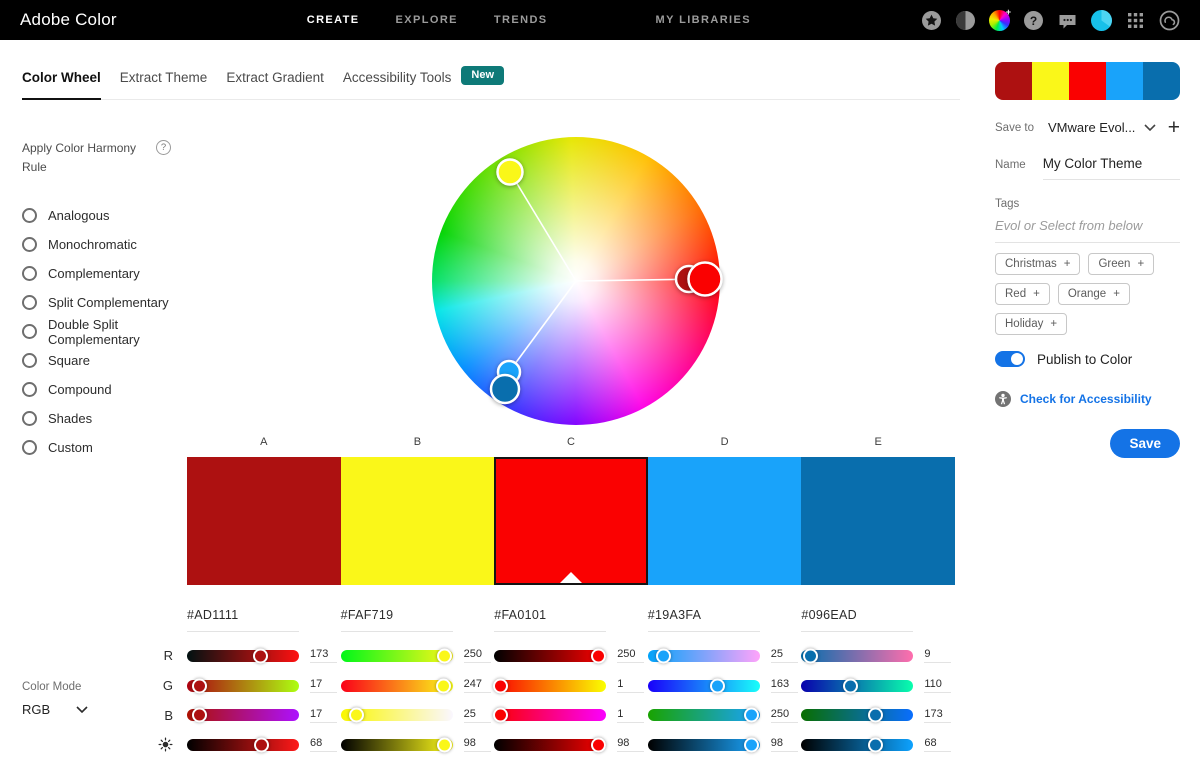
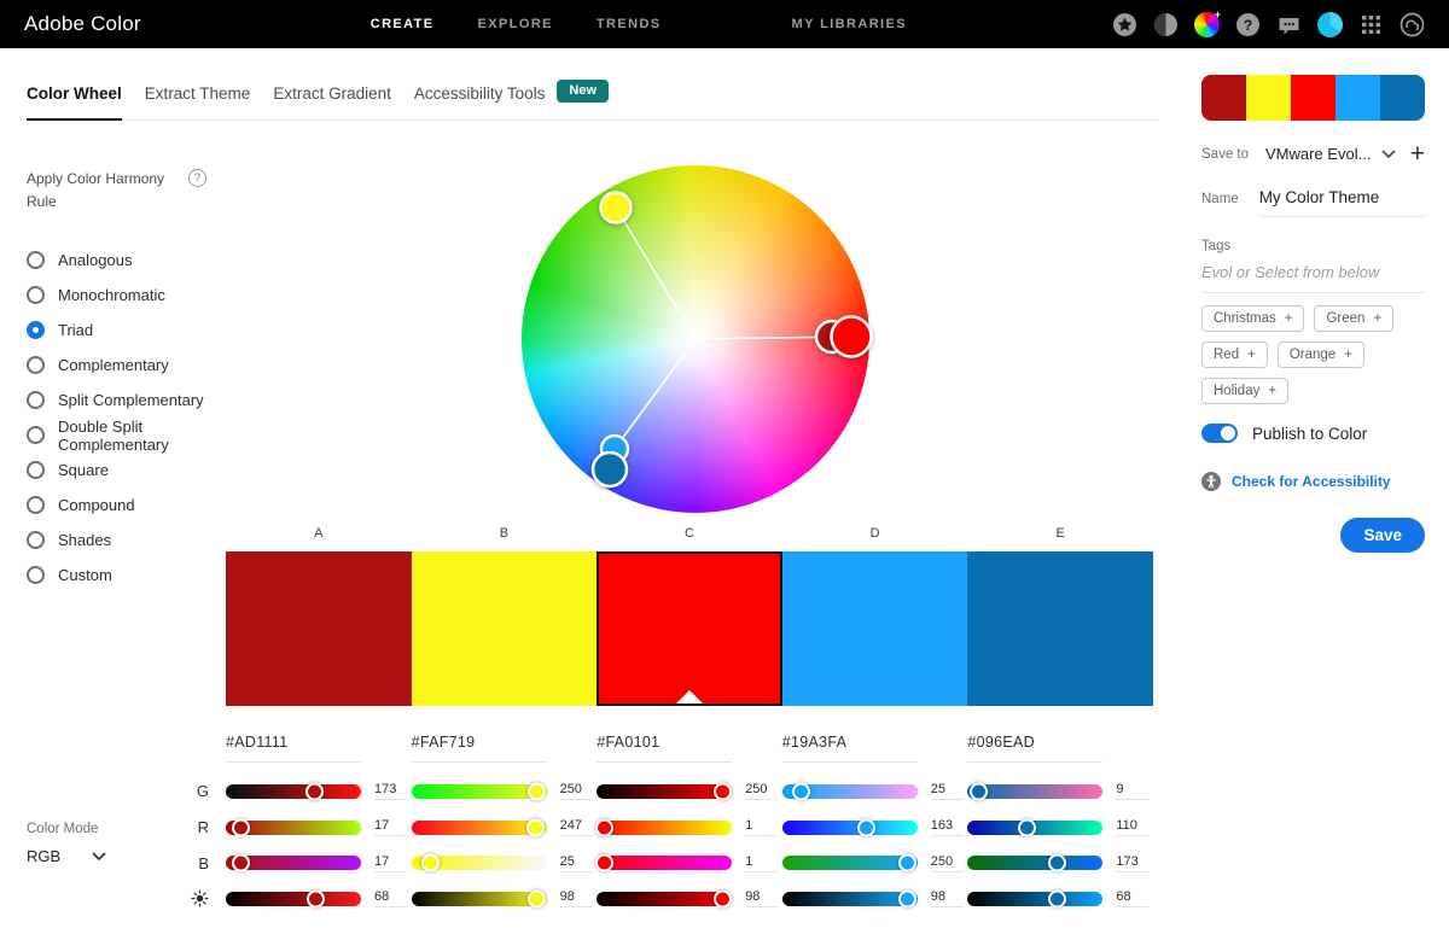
  Adobe Color
  CREATE
  EXPLORE
  TRENDS
  MY LIBRARIES
  ?
  Color Wheel
  Extract Theme
  Extract Gradient
  Accessibility Tools
  New
  Apply Color Harmony Rule?
  Analogous
  Monochromatic
+ Triad
  Complementary
  Split Complementary
  Double Split Complementary
  Square
  Compound
  Shades
  Custom
  A
  B
  C
  D
  E
  #AD1111
  #FAF719
  #FA0101
  #19A3FA
  #096EAD
- R
+ G
  173
  250
  250
  25
  9
- G
+ R
  17
  247
  1
  163
  110
  B
  17
  25
  1
  250
  173
  68
  98
  98
  98
  68
  Color Mode
  RGB
  Save to
  VMware Evol...
  +
  Name
  My Color Theme
  Tags
  Evol or Select from below
  Christmas
  +
  Green
  +
  Red
  +
  Orange
  +
  Holiday
  +
  Publish to Color
  Check for Accessibility
  Save
